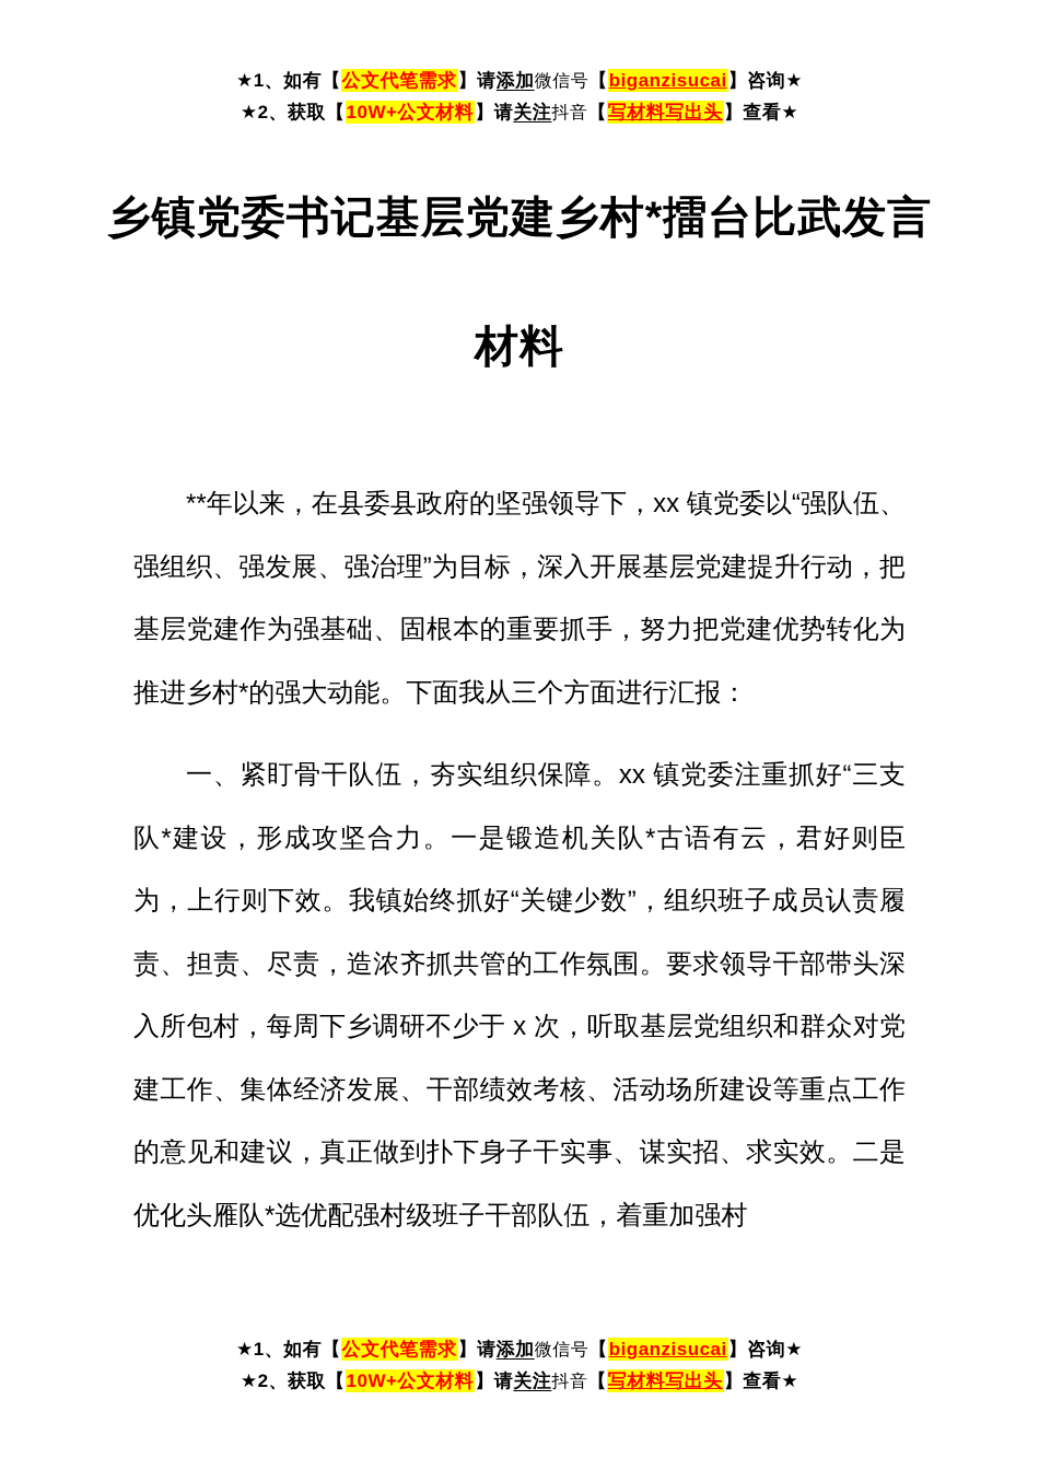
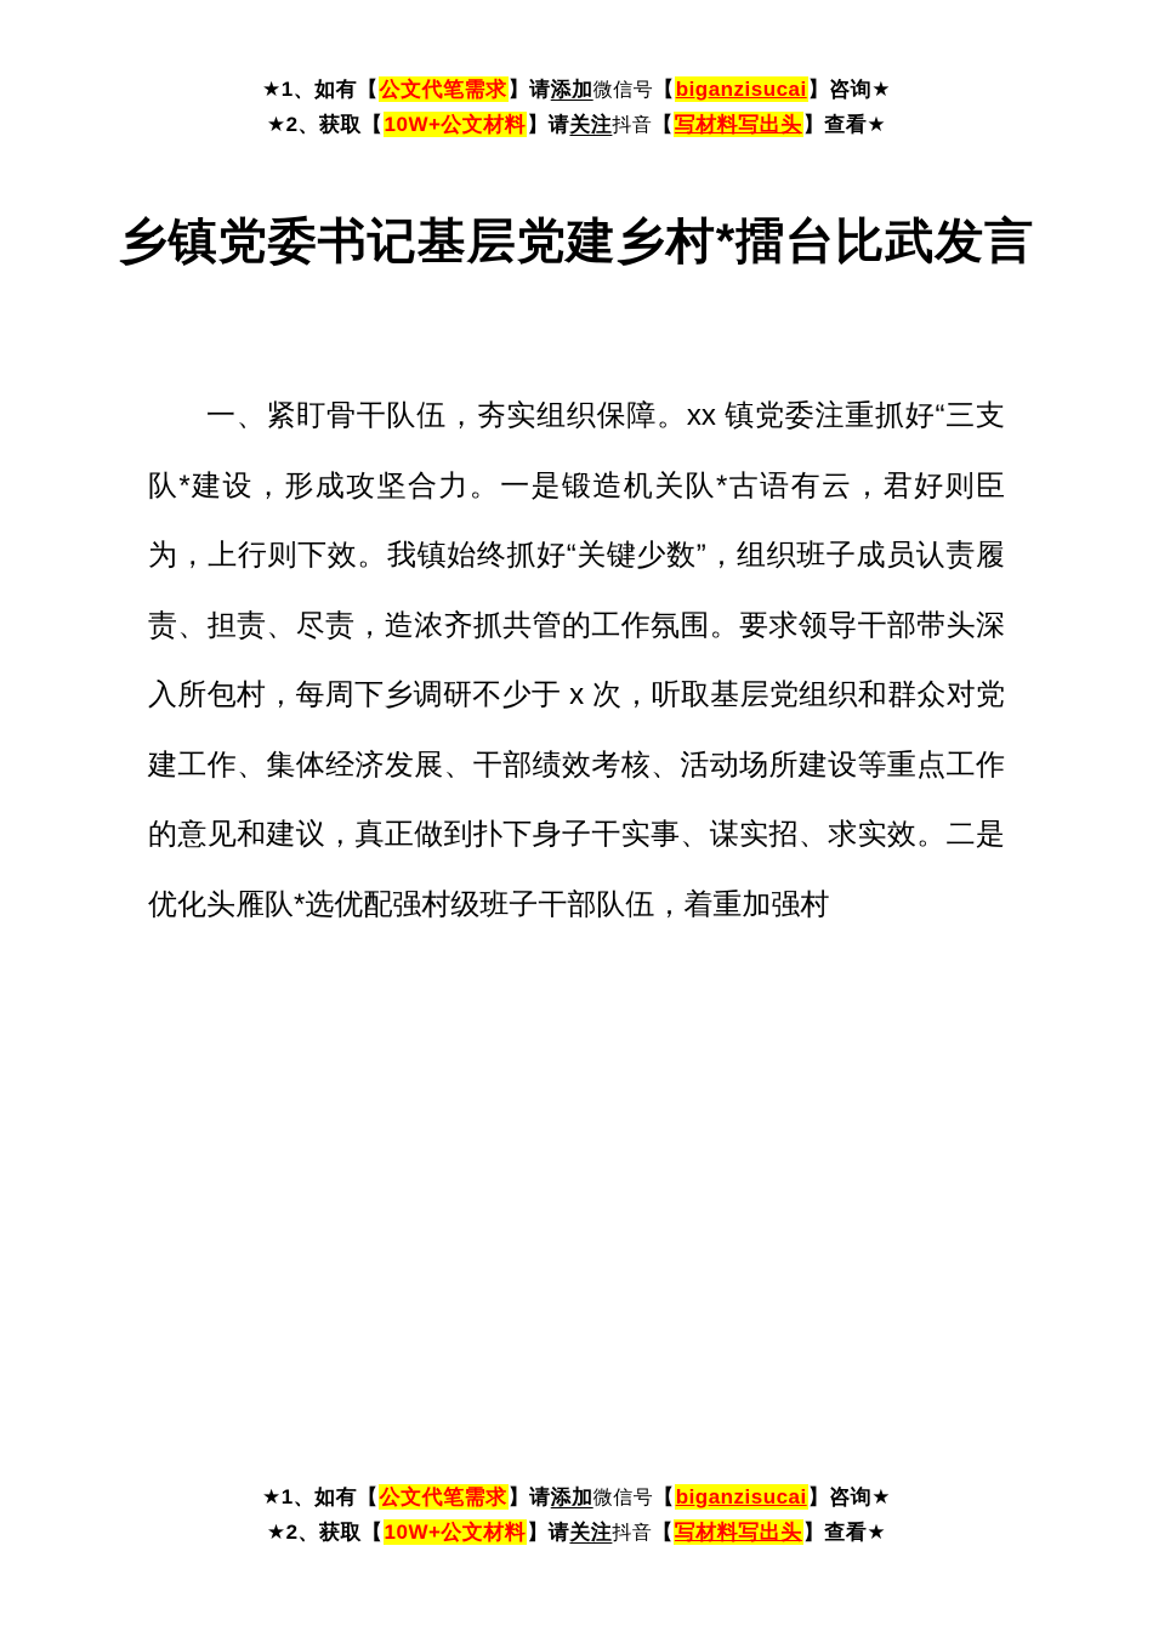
  ★1、如有【公文代笔需求】请添加微信号【biganzisucai】咨询★
  ★2、获取【10W+公文材料】请关注抖音【写材料写出头】查看★
  乡镇党委书记基层党建乡村*擂台比武发言
- 材料
- **年以来，在县委县政府的坚强领导下，xx 镇党委以“强队伍、强组织、强发展、强治理”为目标，深入开展基层党建提升行动，把基层党建作为强基础、固根本的重要抓手，努力把党建优势转化为推进乡村*的强大动能。下面我从三个方面进行汇报：
  一、紧盯骨干队伍，夯实组织保障。xx 镇党委注重抓好“三支队*建设，形成攻坚合力。一是锻造机关队*古语有云，君好则臣为，上行则下效。我镇始终抓好“关键少数”，组织班子成员认责履责、担责、尽责，造浓齐抓共管的工作氛围。要求领导干部带头深入所包村，每周下乡调研不少于 x 次，听取基层党组织和群众对党建工作、集体经济发展、干部绩效考核、活动场所建设等重点工作的意见和建议，真正做到扑下身子干实事、谋实招、求实效。二是优化头雁队*选优配强村级班子干部队伍，着重加强村
  ★1、如有【公文代笔需求】请添加微信号【biganzisucai】咨询★
  ★2、获取【10W+公文材料】请关注抖音【写材料写出头】查看★
